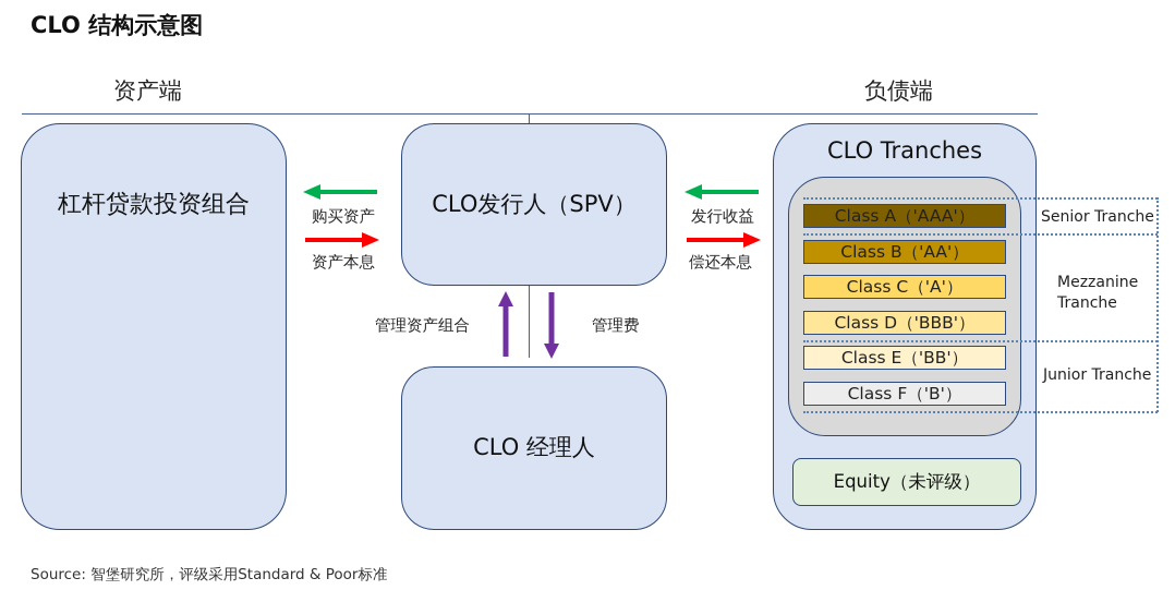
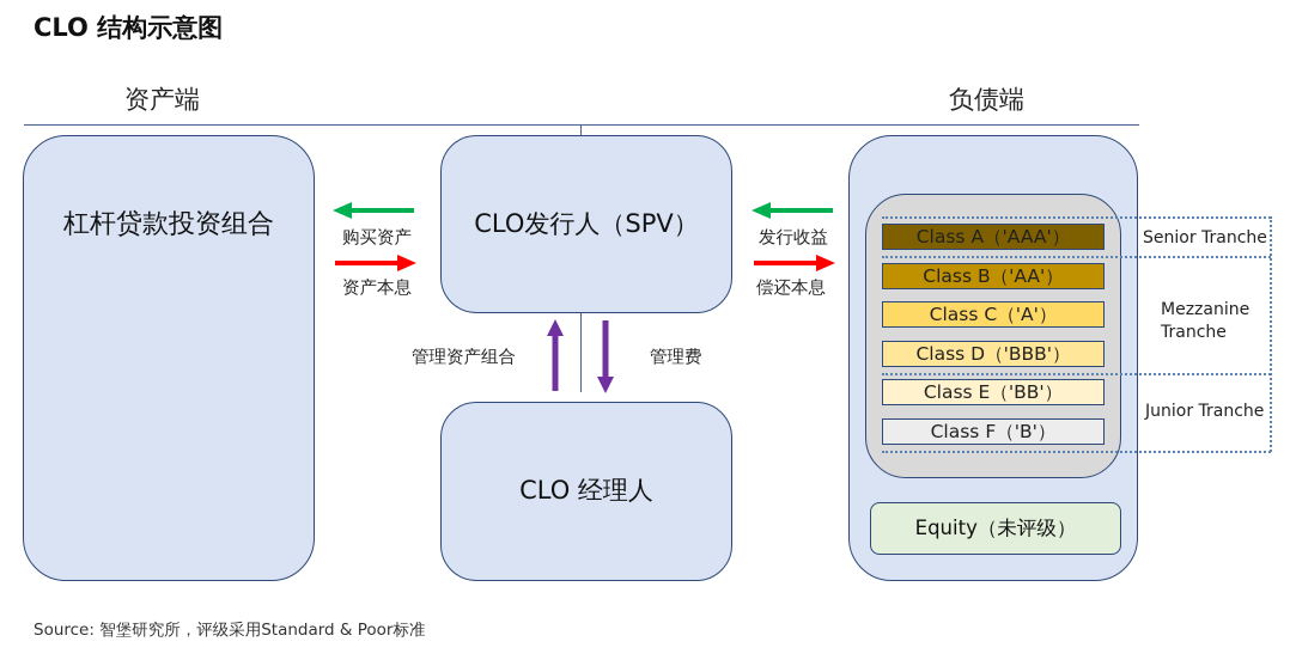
  CLO 结构示意图
  资产端
  负债端
  杠杆贷款投资组合
  CLO发行人（SPV）
  CLO 经理人
  购买资产
  资产本息
  发行收益
  偿还本息
  管理资产组合
  管理费
- CLO Tranches
  Class A（'AAA'）
  Class B（'AA'）
  Class C（'A'）
  Class D（'BBB'）
  Class E（'BB'）
  Class F（'B'）
  Equity（未评级）
  Senior Tranche
  Mezzanine
  Tranche
  Junior Tranche
  Source: 智堡研究所，评级采用Standard & Poor标准
